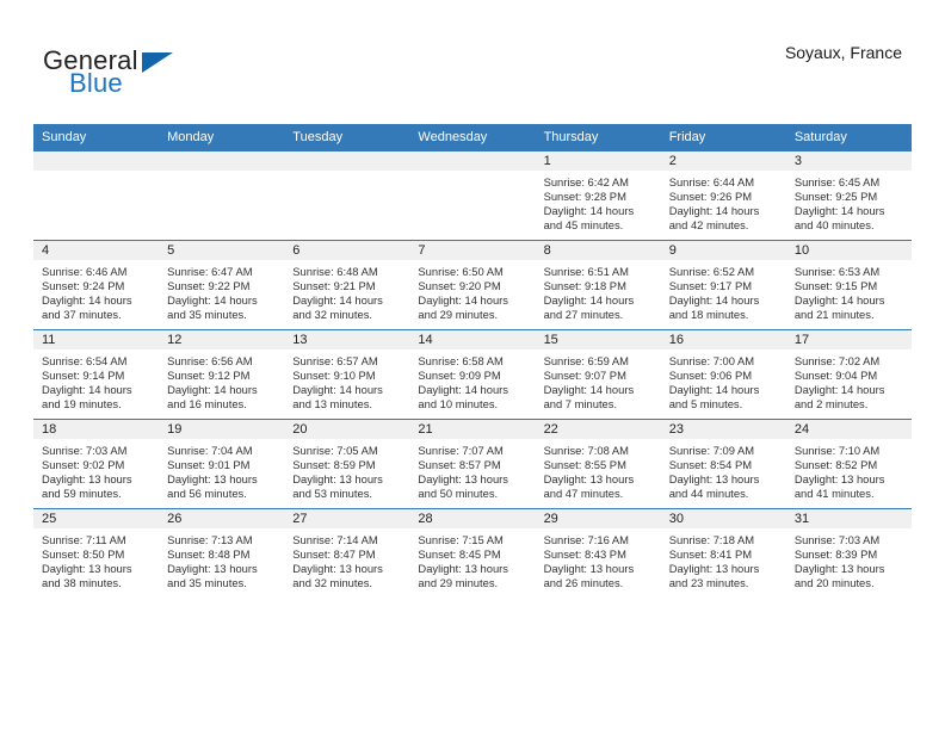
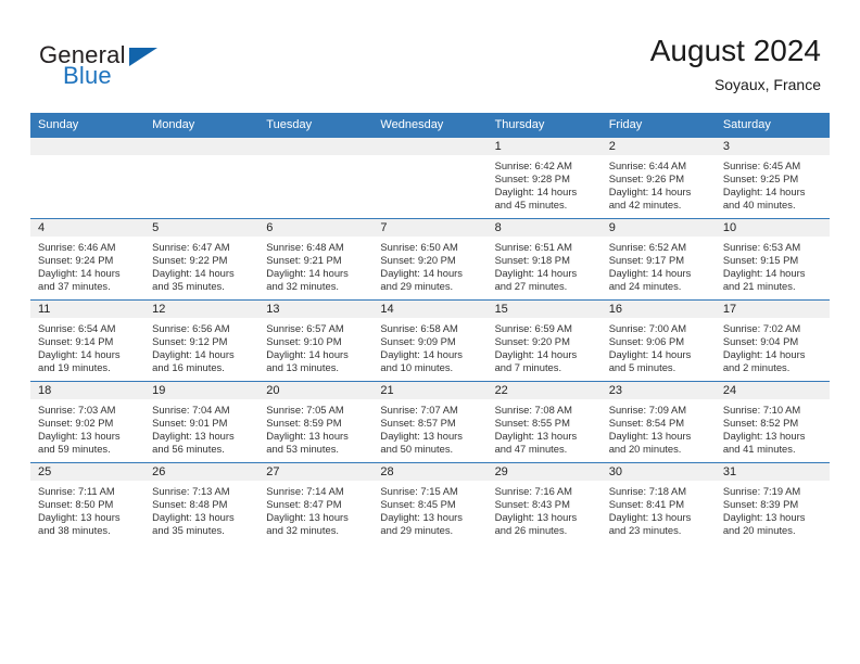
  General
  Blue
+ August 2024
  Soyaux, France
  Sunday	Monday	Tuesday	Wednesday	Thursday	Friday	Saturday
  				1Sunrise: 6:42 AMSunset: 9:28 PMDaylight: 14 hoursand 45 minutes.	2Sunrise: 6:44 AMSunset: 9:26 PMDaylight: 14 hoursand 42 minutes.	3Sunrise: 6:45 AMSunset: 9:25 PMDaylight: 14 hoursand 40 minutes.
- 4Sunrise: 6:46 AMSunset: 9:24 PMDaylight: 14 hoursand 37 minutes.	5Sunrise: 6:47 AMSunset: 9:22 PMDaylight: 14 hoursand 35 minutes.	6Sunrise: 6:48 AMSunset: 9:21 PMDaylight: 14 hoursand 32 minutes.	7Sunrise: 6:50 AMSunset: 9:20 PMDaylight: 14 hoursand 29 minutes.	8Sunrise: 6:51 AMSunset: 9:18 PMDaylight: 14 hoursand 27 minutes.	9Sunrise: 6:52 AMSunset: 9:17 PMDaylight: 14 hoursand 18 minutes.	10Sunrise: 6:53 AMSunset: 9:15 PMDaylight: 14 hoursand 21 minutes.
+ 4Sunrise: 6:46 AMSunset: 9:24 PMDaylight: 14 hoursand 37 minutes.	5Sunrise: 6:47 AMSunset: 9:22 PMDaylight: 14 hoursand 35 minutes.	6Sunrise: 6:48 AMSunset: 9:21 PMDaylight: 14 hoursand 32 minutes.	7Sunrise: 6:50 AMSunset: 9:20 PMDaylight: 14 hoursand 29 minutes.	8Sunrise: 6:51 AMSunset: 9:18 PMDaylight: 14 hoursand 27 minutes.	9Sunrise: 6:52 AMSunset: 9:17 PMDaylight: 14 hoursand 24 minutes.	10Sunrise: 6:53 AMSunset: 9:15 PMDaylight: 14 hoursand 21 minutes.
- 11Sunrise: 6:54 AMSunset: 9:14 PMDaylight: 14 hoursand 19 minutes.	12Sunrise: 6:56 AMSunset: 9:12 PMDaylight: 14 hoursand 16 minutes.	13Sunrise: 6:57 AMSunset: 9:10 PMDaylight: 14 hoursand 13 minutes.	14Sunrise: 6:58 AMSunset: 9:09 PMDaylight: 14 hoursand 10 minutes.	15Sunrise: 6:59 AMSunset: 9:07 PMDaylight: 14 hoursand 7 minutes.	16Sunrise: 7:00 AMSunset: 9:06 PMDaylight: 14 hoursand 5 minutes.	17Sunrise: 7:02 AMSunset: 9:04 PMDaylight: 14 hoursand 2 minutes.
+ 11Sunrise: 6:54 AMSunset: 9:14 PMDaylight: 14 hoursand 19 minutes.	12Sunrise: 6:56 AMSunset: 9:12 PMDaylight: 14 hoursand 16 minutes.	13Sunrise: 6:57 AMSunset: 9:10 PMDaylight: 14 hoursand 13 minutes.	14Sunrise: 6:58 AMSunset: 9:09 PMDaylight: 14 hoursand 10 minutes.	15Sunrise: 6:59 AMSunset: 9:20 PMDaylight: 14 hoursand 7 minutes.	16Sunrise: 7:00 AMSunset: 9:06 PMDaylight: 14 hoursand 5 minutes.	17Sunrise: 7:02 AMSunset: 9:04 PMDaylight: 14 hoursand 2 minutes.
- 18Sunrise: 7:03 AMSunset: 9:02 PMDaylight: 13 hoursand 59 minutes.	19Sunrise: 7:04 AMSunset: 9:01 PMDaylight: 13 hoursand 56 minutes.	20Sunrise: 7:05 AMSunset: 8:59 PMDaylight: 13 hoursand 53 minutes.	21Sunrise: 7:07 AMSunset: 8:57 PMDaylight: 13 hoursand 50 minutes.	22Sunrise: 7:08 AMSunset: 8:55 PMDaylight: 13 hoursand 47 minutes.	23Sunrise: 7:09 AMSunset: 8:54 PMDaylight: 13 hoursand 44 minutes.	24Sunrise: 7:10 AMSunset: 8:52 PMDaylight: 13 hoursand 41 minutes.
+ 18Sunrise: 7:03 AMSunset: 9:02 PMDaylight: 13 hoursand 59 minutes.	19Sunrise: 7:04 AMSunset: 9:01 PMDaylight: 13 hoursand 56 minutes.	20Sunrise: 7:05 AMSunset: 8:59 PMDaylight: 13 hoursand 53 minutes.	21Sunrise: 7:07 AMSunset: 8:57 PMDaylight: 13 hoursand 50 minutes.	22Sunrise: 7:08 AMSunset: 8:55 PMDaylight: 13 hoursand 47 minutes.	23Sunrise: 7:09 AMSunset: 8:54 PMDaylight: 13 hoursand 20 minutes.	24Sunrise: 7:10 AMSunset: 8:52 PMDaylight: 13 hoursand 41 minutes.
- 25Sunrise: 7:11 AMSunset: 8:50 PMDaylight: 13 hoursand 38 minutes.	26Sunrise: 7:13 AMSunset: 8:48 PMDaylight: 13 hoursand 35 minutes.	27Sunrise: 7:14 AMSunset: 8:47 PMDaylight: 13 hoursand 32 minutes.	28Sunrise: 7:15 AMSunset: 8:45 PMDaylight: 13 hoursand 29 minutes.	29Sunrise: 7:16 AMSunset: 8:43 PMDaylight: 13 hoursand 26 minutes.	30Sunrise: 7:18 AMSunset: 8:41 PMDaylight: 13 hoursand 23 minutes.	31Sunrise: 7:03 AMSunset: 8:39 PMDaylight: 13 hoursand 20 minutes.
+ 25Sunrise: 7:11 AMSunset: 8:50 PMDaylight: 13 hoursand 38 minutes.	26Sunrise: 7:13 AMSunset: 8:48 PMDaylight: 13 hoursand 35 minutes.	27Sunrise: 7:14 AMSunset: 8:47 PMDaylight: 13 hoursand 32 minutes.	28Sunrise: 7:15 AMSunset: 8:45 PMDaylight: 13 hoursand 29 minutes.	29Sunrise: 7:16 AMSunset: 8:43 PMDaylight: 13 hoursand 26 minutes.	30Sunrise: 7:18 AMSunset: 8:41 PMDaylight: 13 hoursand 23 minutes.	31Sunrise: 7:19 AMSunset: 8:39 PMDaylight: 13 hoursand 20 minutes.
